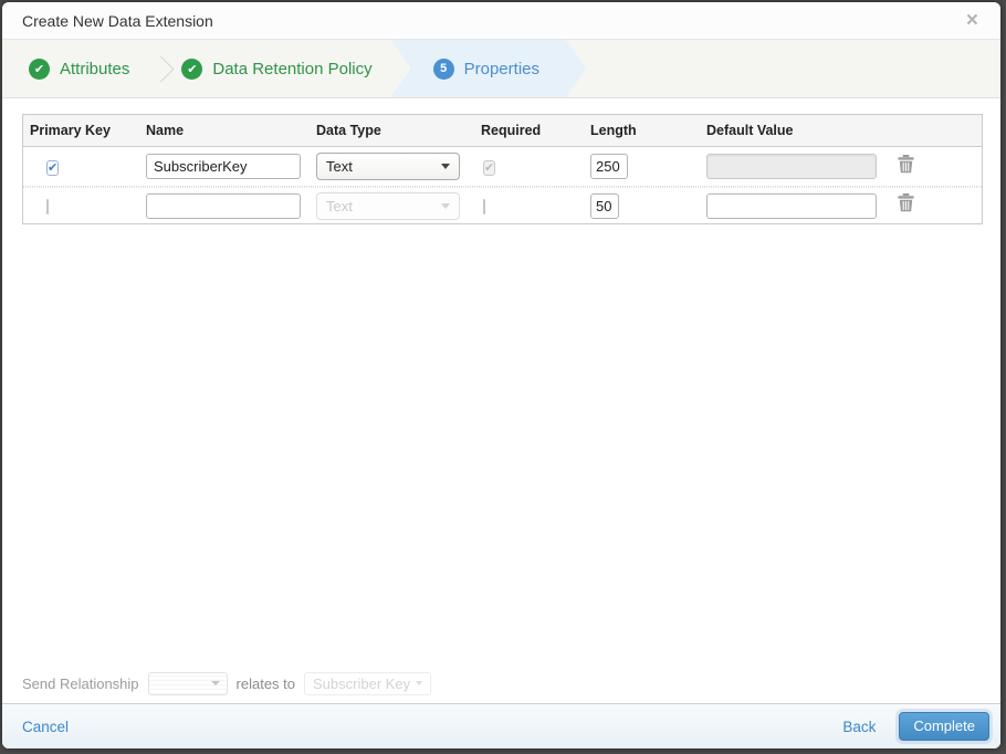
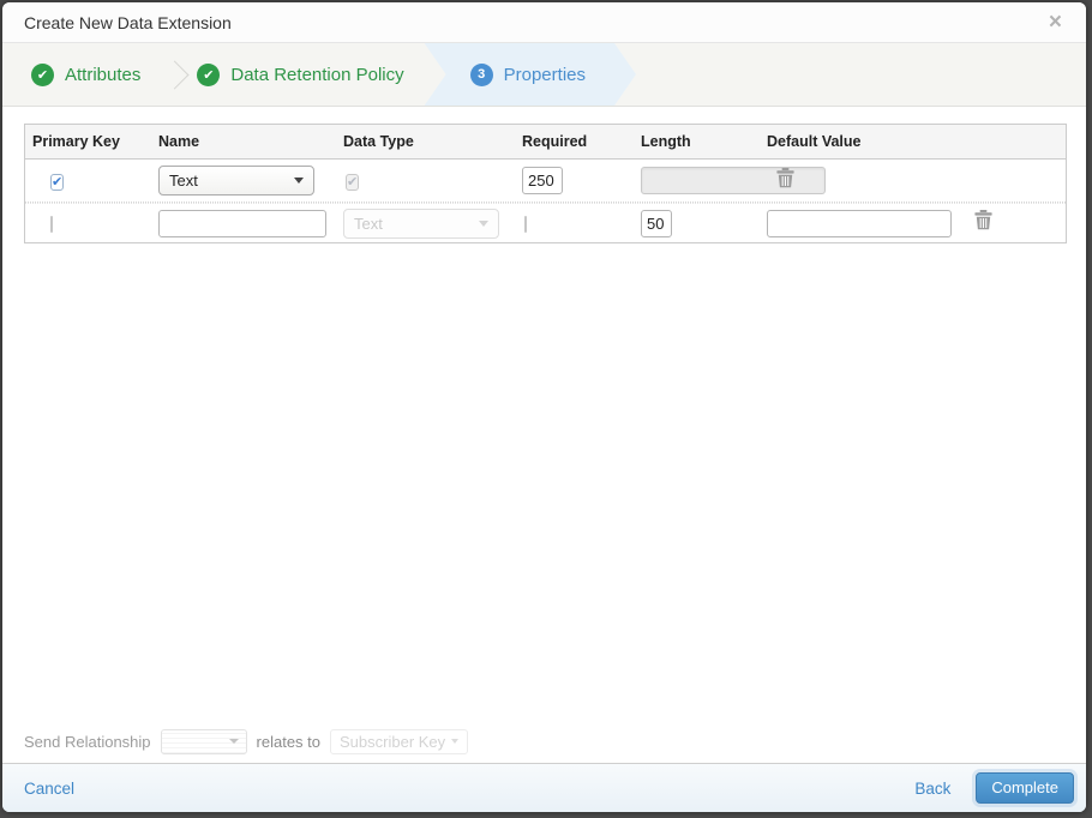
  Create New Data Extension
  ×
  ✔
  Attributes
  ✔
  Data Retention Policy
- 5
+ 3
  Properties
  Primary Key
  Name
  Data Type
  Required
  Length
  Default Value
  ✔
- SubscriberKey
  Text
  ✔
  250
  Text
  50
  Send Relationship
  relates to
  Subscriber Key
  Cancel
  Back
  Complete
